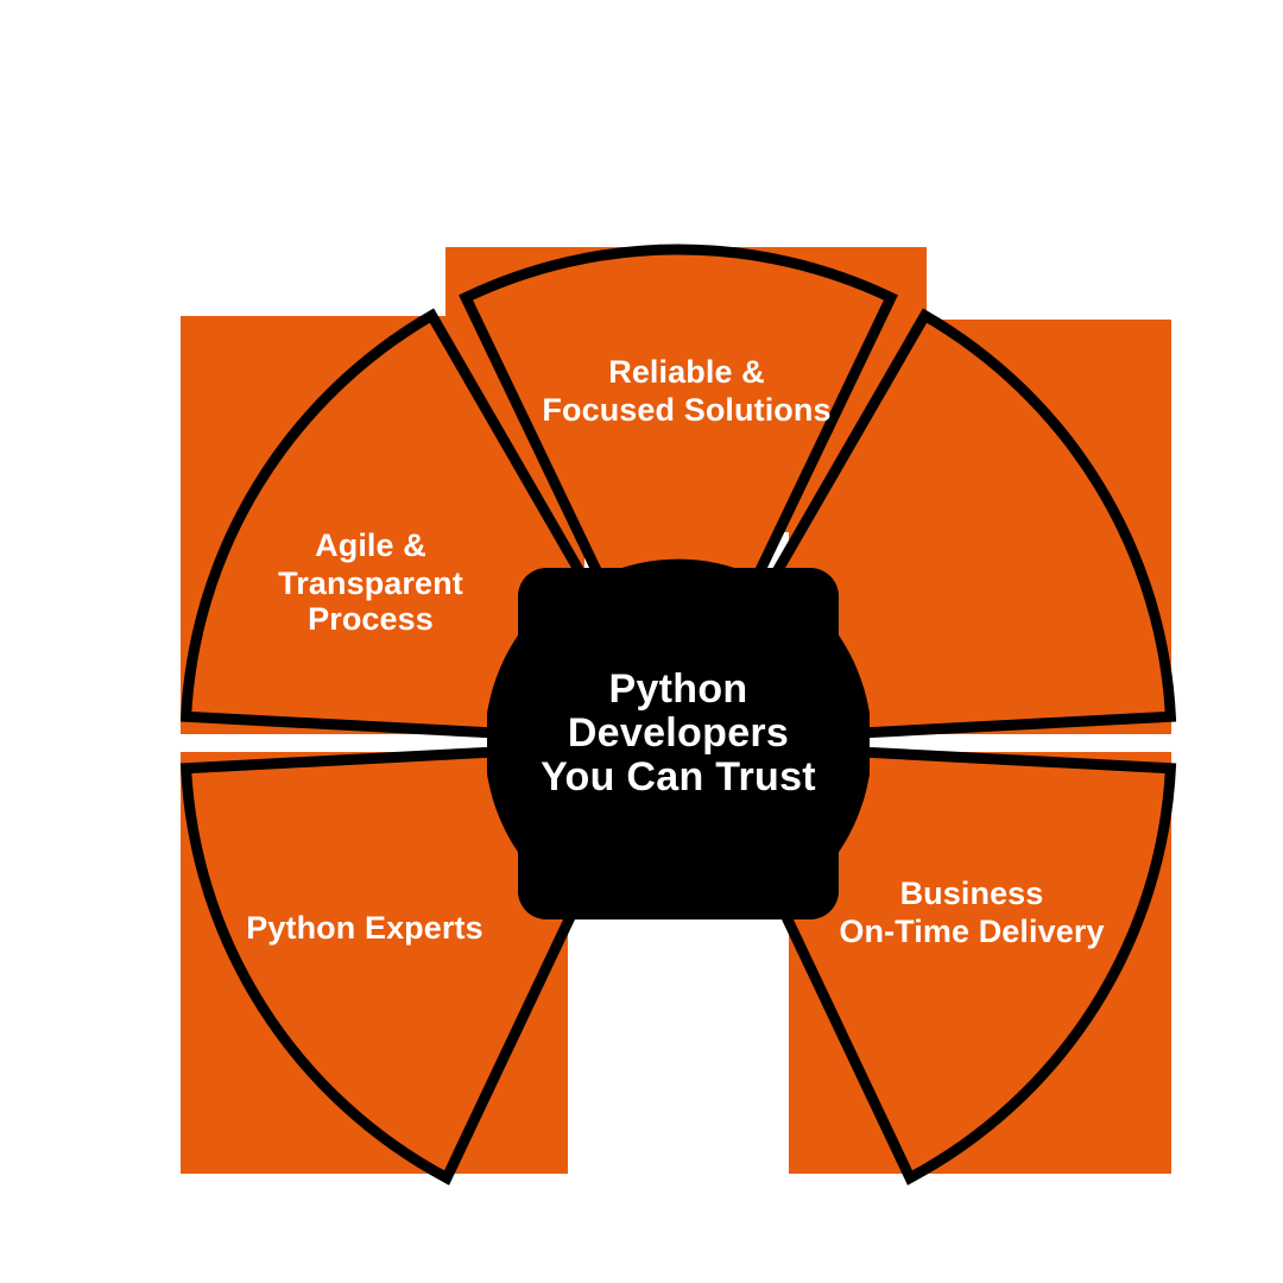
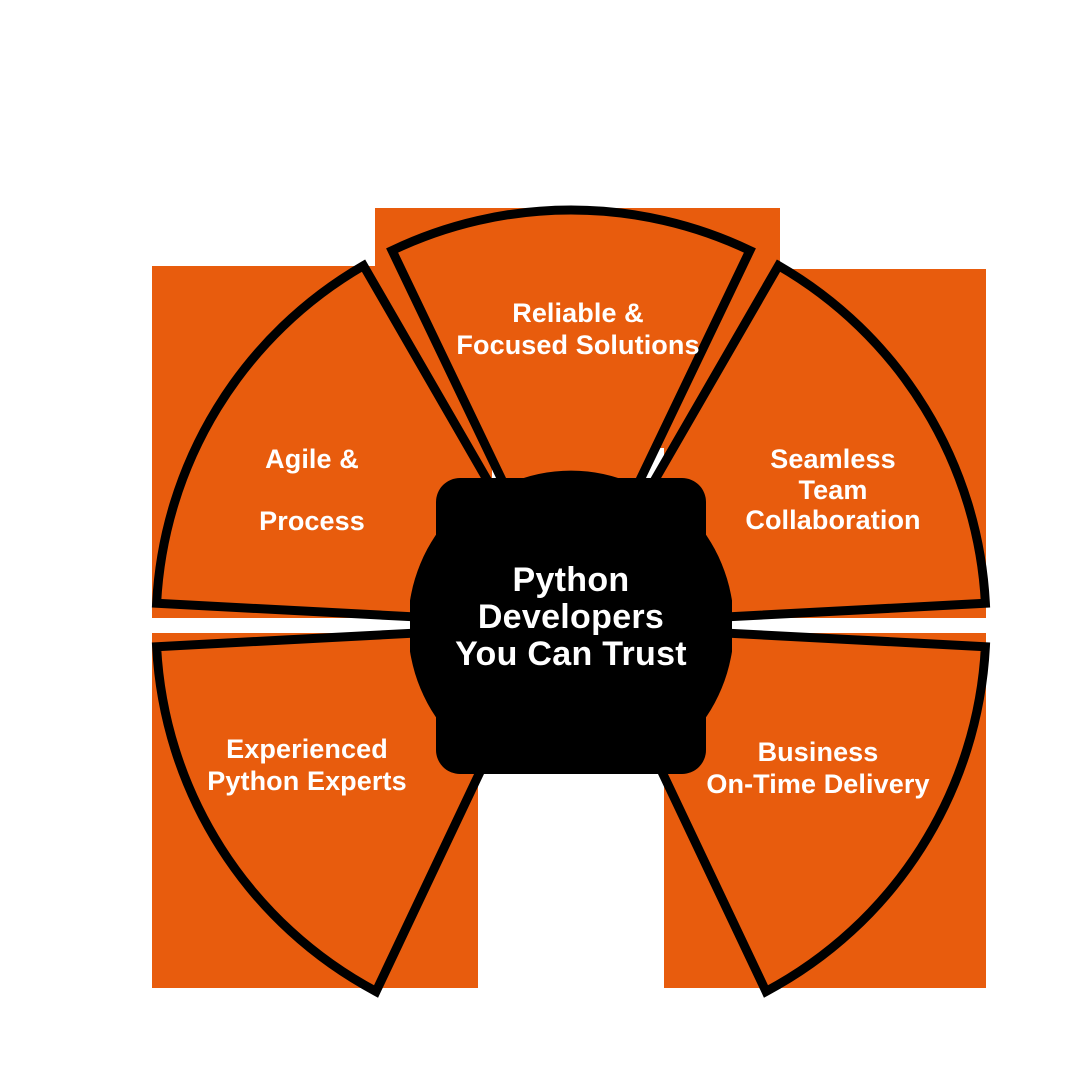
  Reliable &
  Focused Solutions
  Agile &
- Transparent
  Process
+ Seamless
+ Team
+ Collaboration
+ Experienced
  Python Experts
  Business
  On-Time Delivery
  Python
  Developers
  You Can Trust
